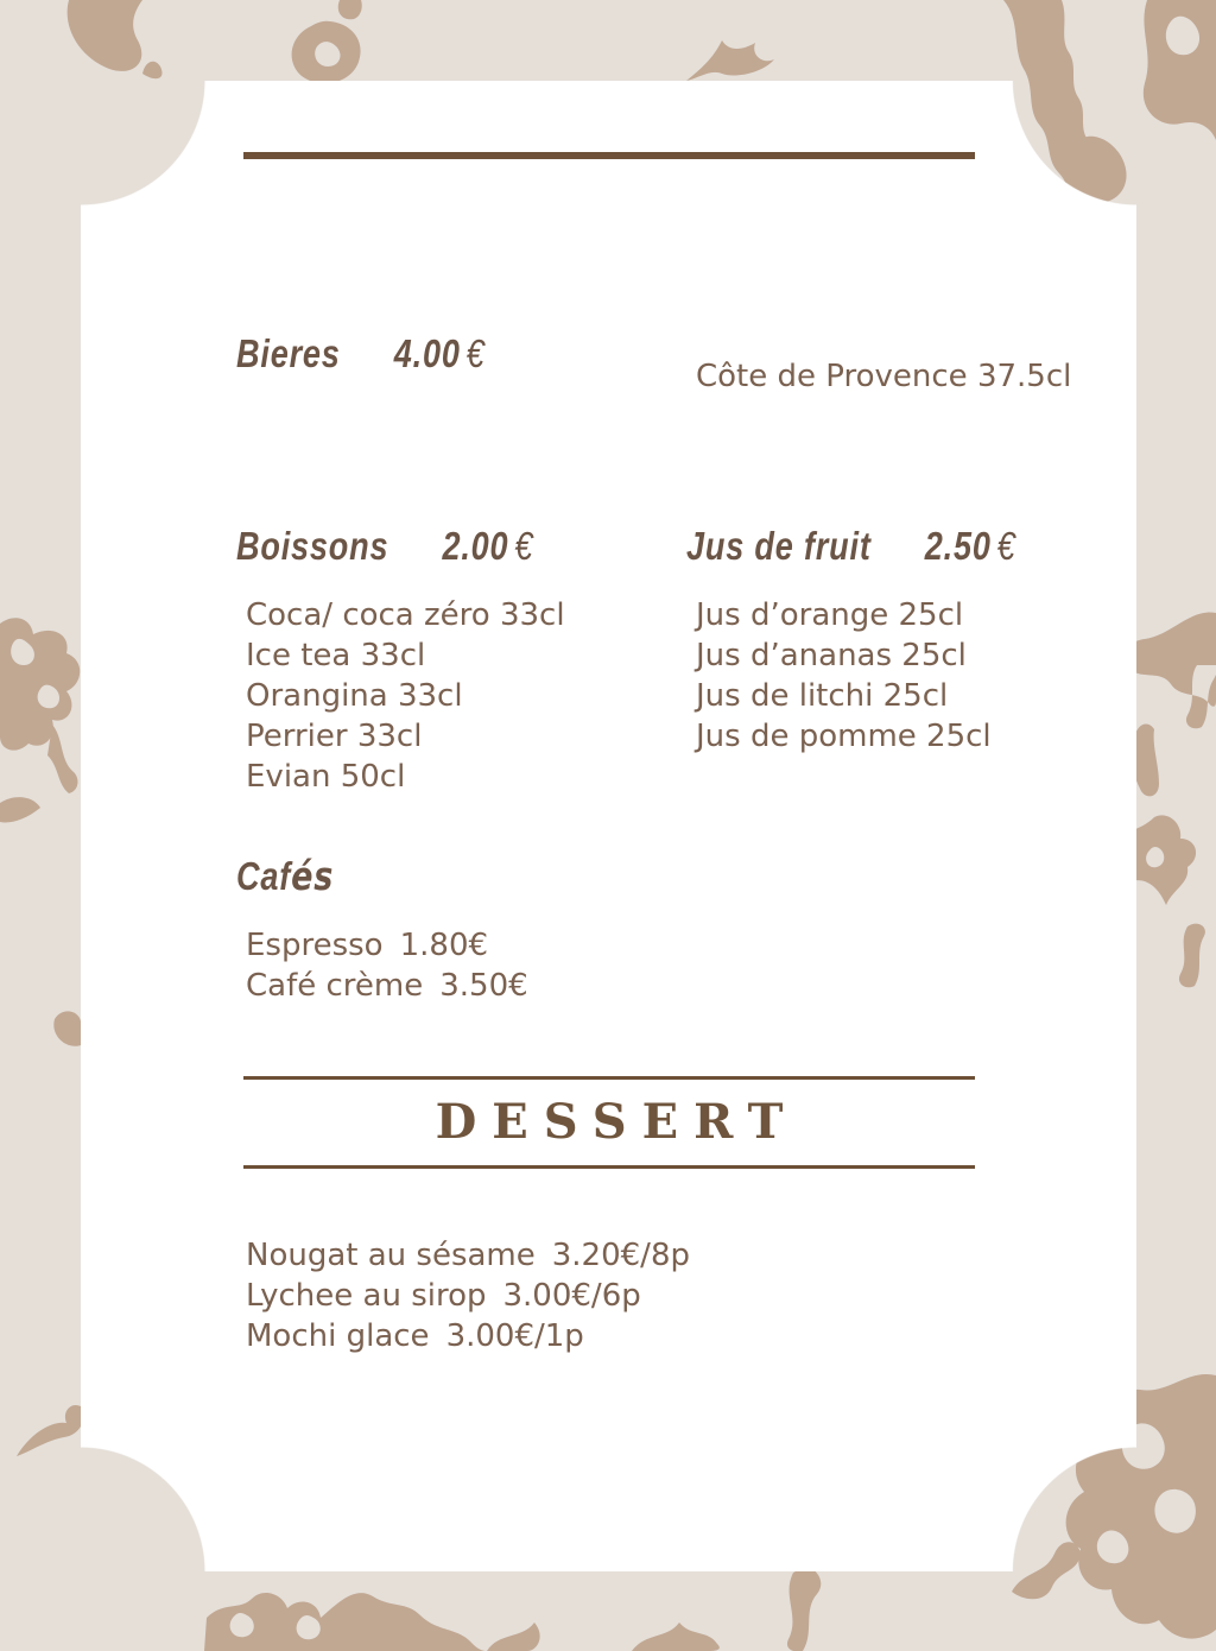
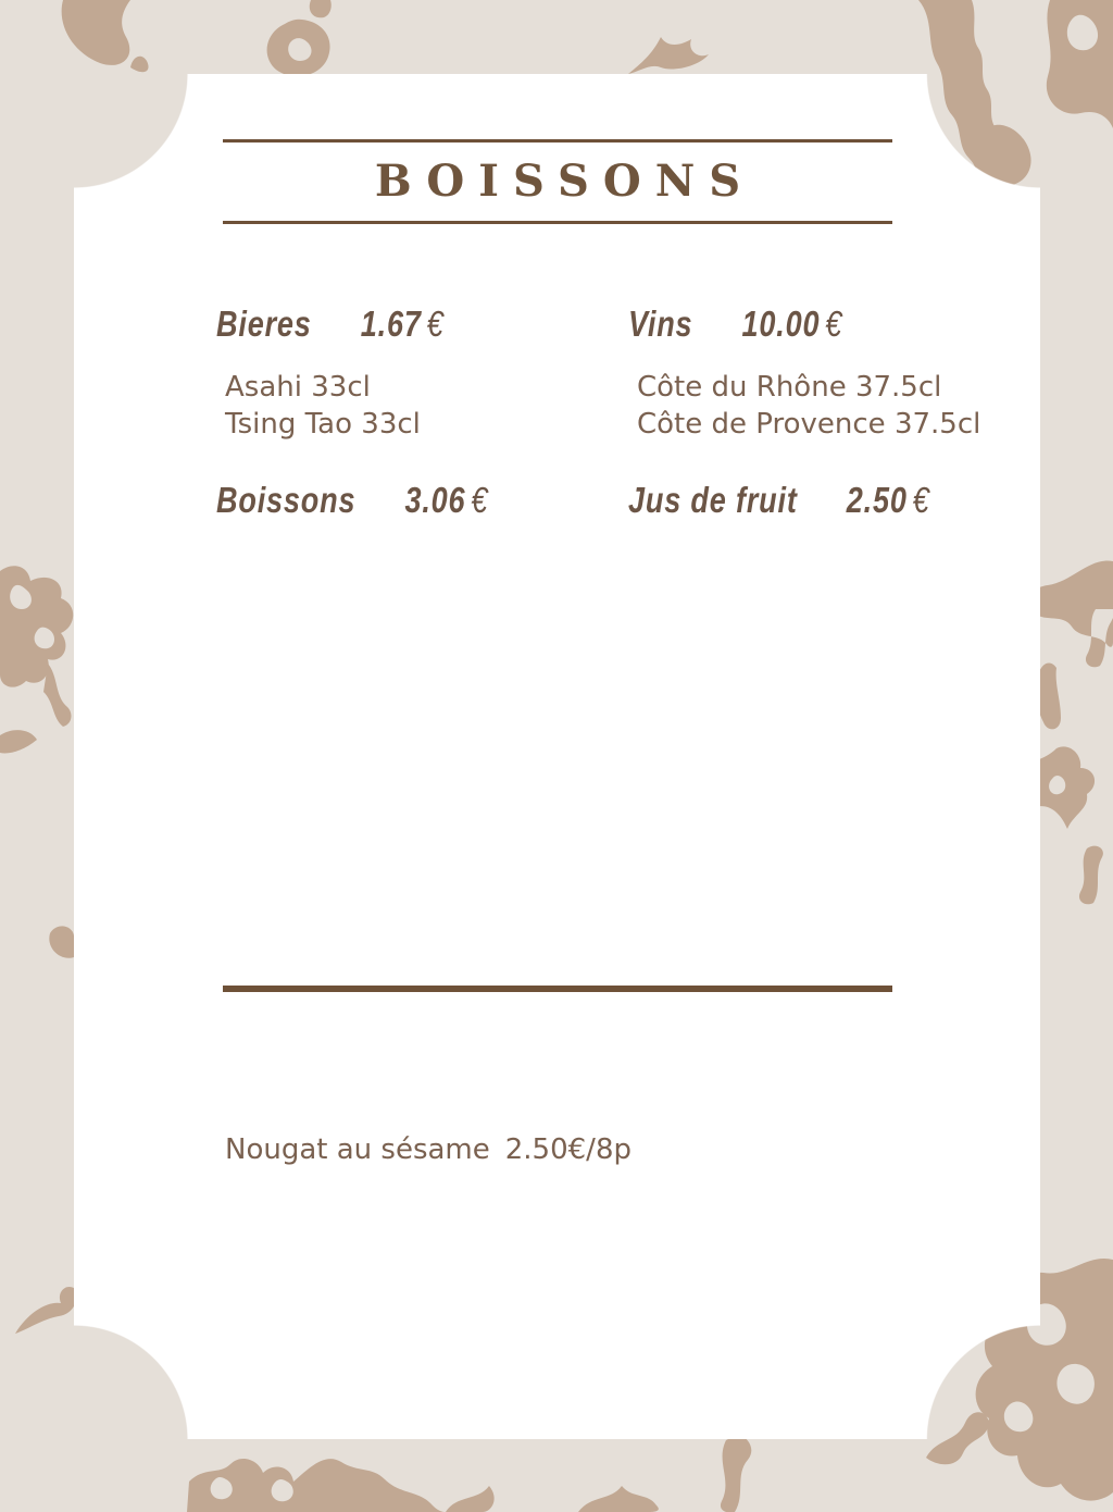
+ BOISSONS
- Bieres 4.00 €
+ Bieres 1.67 €
+ Asahi 33cl
+ Tsing Tao 33cl
+ Vins 10.00 €
+ Côte du Rhône 37.5cl
  Côte de Provence 37.5cl
- Boissons 2.00 €
+ Boissons 3.06 €
- Coca/ coca zéro 33cl
- Ice tea 33cl
- Orangina 33cl
- Perrier 33cl
- Evian 50cl
  Jus de fruit 2.50 €
- Jus d’orange 25cl
- Jus d’ananas 25cl
- Jus de litchi 25cl
- Jus de pomme 25cl
- Cafés
- Espresso 1.80€
- Café crème 3.50€
- DESSERT
- Nougat au sésame 3.20€/8p
+ Nougat au sésame 2.50€/8p
- Lychee au sirop 3.00€/6p
- Mochi glace 3.00€/1p
